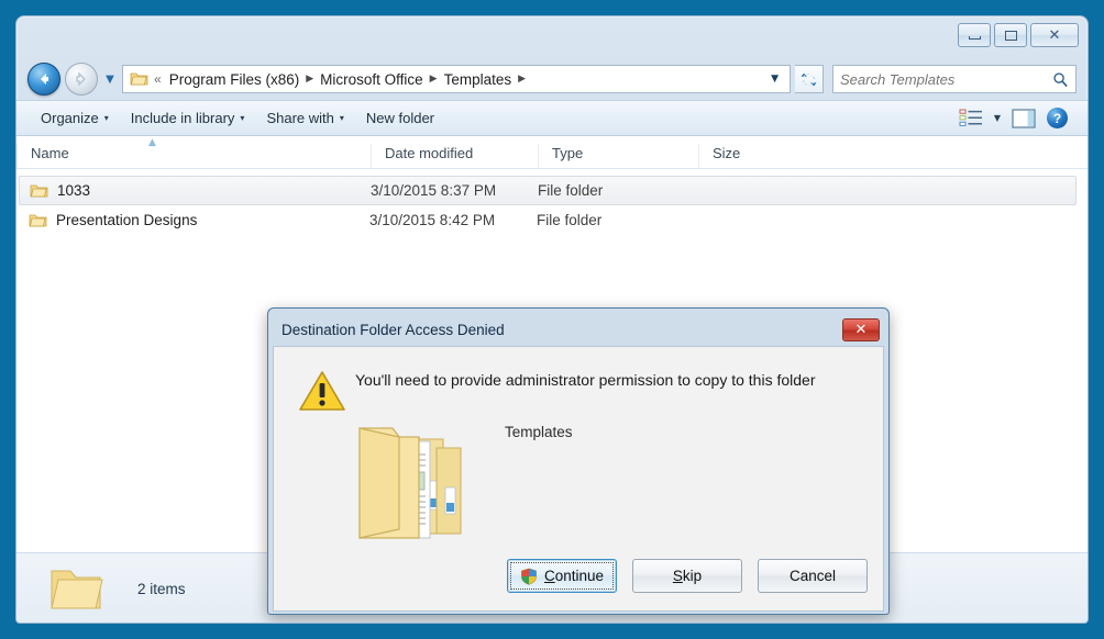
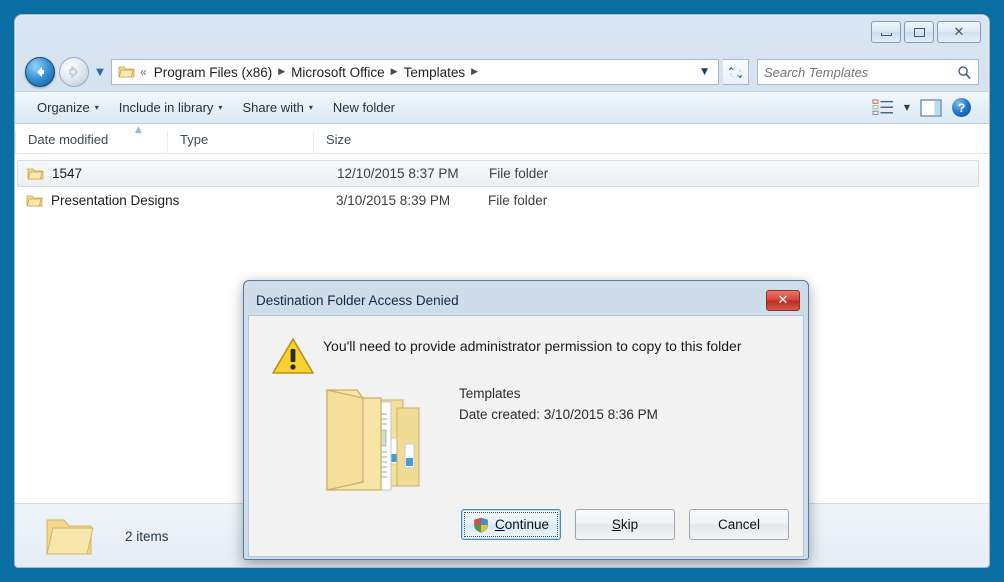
  ✕
  ▼
  «
  Program Files (x86)
  ▶
  Microsoft Office
  ▶
  Templates
  ▶
  ▼
  Search Templates
  Organize
  ▾
  Include in library
  ▾
  Share with
  ▾
  New folder
  ▼
  ?
  ▲
- Name
  Date modified
  Type
  Size
- 1033
+ 1547
- 3/10/2015 8:37 PM
+ 12/10/2015 8:37 PM
  File folder
  Presentation Designs
- 3/10/2015 8:42 PM
+ 3/10/2015 8:39 PM
  File folder
  2 items
  Destination Folder Access Denied
  ✕
  You'll need to provide administrator permission to copy to this folder
  Templates
+ Date created: 3/10/2015 8:36 PM
  Continue
  Skip
  Cancel
